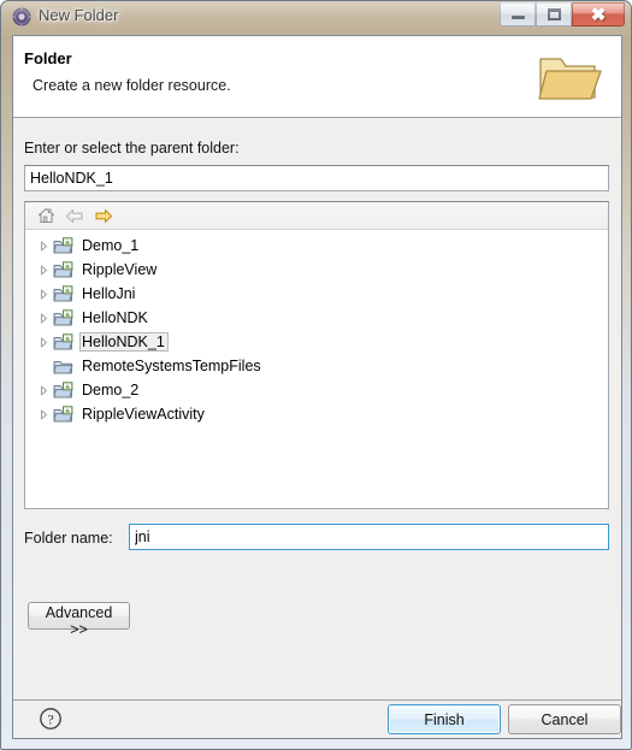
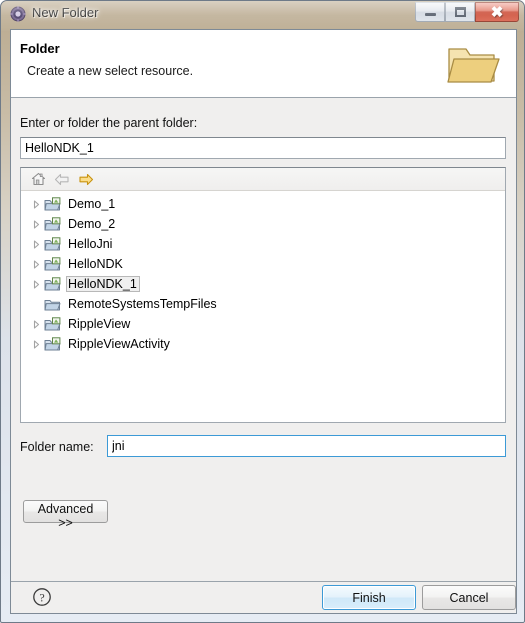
  Folder
- Create a new folder resource.
+ Create a new select resource.
- Enter or select the parent folder:
+ Enter or folder the parent folder:
  HelloNDK_1
  Demo_1
- RippleView
+ Demo_2
  HelloJni
  HelloNDK
  HelloNDK_1
  RemoteSystemsTempFiles
- Demo_2
+ RippleView
  RippleViewActivity
  Folder name:
  jni
  Advanced >>
  ?
  Finish
  Cancel
